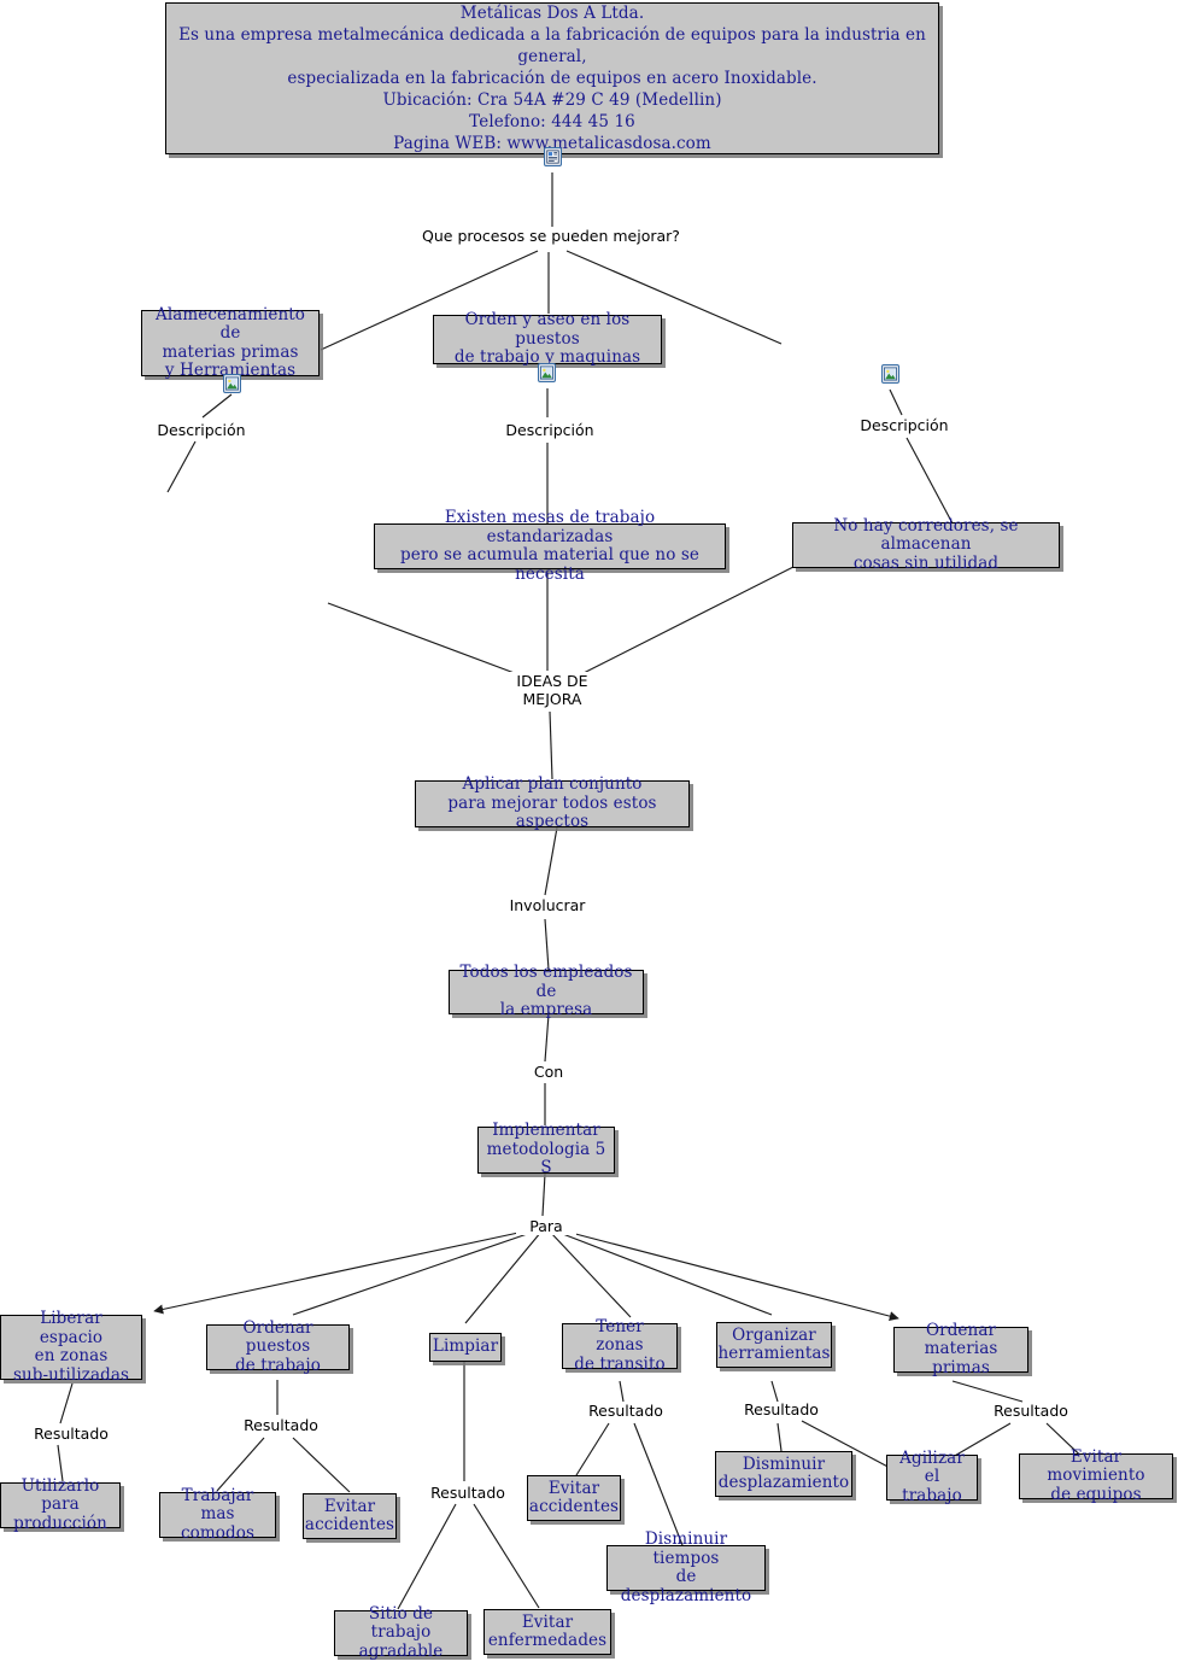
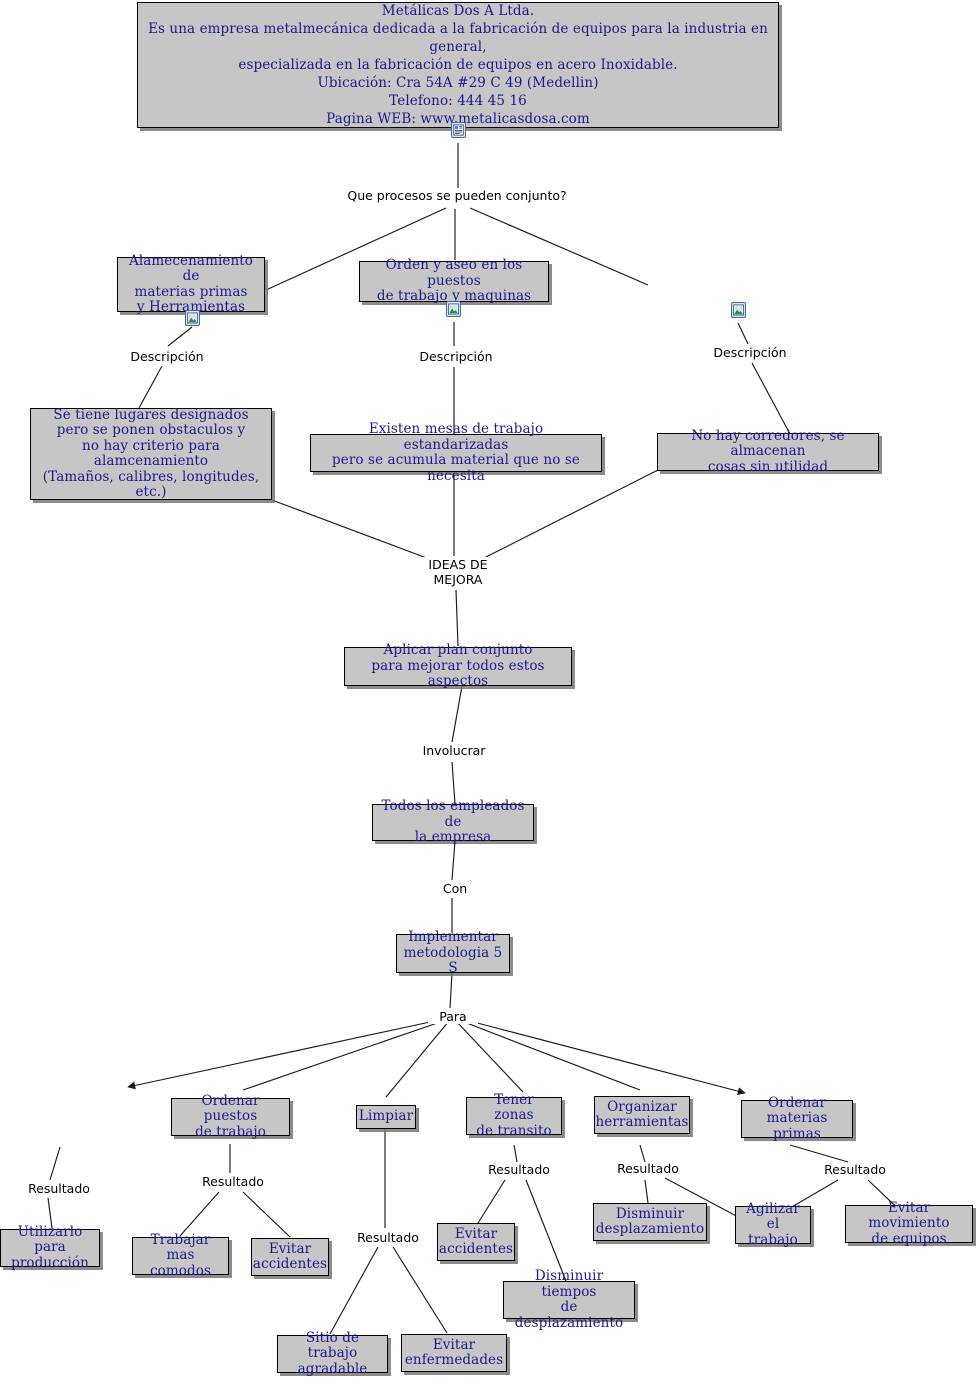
  Metálicas Dos A Ltda.
  Es una empresa metalmecánica dedicada a la fabricación de equipos para la industria en general,
  especializada en la fabricación de equipos en acero Inoxidable.
  Ubicación: Cra 54A #29 C 49 (Medellin)
  Telefono: 444 45 16
  Pagina WEB: www.metalicasdosa.com
- Que procesos se pueden mejorar?
+ Que procesos se pueden conjunto?
  Alamecenamiento de
  materias primas
  y Herramientas
  Orden y aseo en los puestos
  de trabajo y maquinas
  Descripción
  Descripción
  Descripción
+ Se tiene lugares designados
+ pero se ponen obstaculos y
+ no hay criterio para alamcenamiento
+ (Tamaños, calibres, longitudes, etc.)
  Existen mesas de trabajo estandarizadas
  pero se acumula material que no se necesita
  No hay corredores, se almacenan
  cosas sin utilidad
  IDEAS DE
  MEJORA
  Aplicar plan conjunto
  para mejorar todos estos aspectos
  Involucrar
  Todos los empleados de
  la empresa
  Con
  Implementar
  metodologia 5 S
  Para
- Liberar espacio
- en zonas
- sub-utilizadas
  Ordenar puestos
  de trabajo
  Limpiar
  Tener zonas
  de transito
  Organizar
  herramientas
  Ordenar
  materias primas
  Resultado
  Resultado
  Resultado
  Resultado
  Resultado
  Resultado
  Utilizarlo para
  producción
  Trabajar
  mas comodos
  Evitar
  accidentes
  Evitar
  accidentes
  Disminuir
  desplazamiento
  Agilizar
  el trabajo
  Evitar movimiento
  de equipos
  Disminuir tiempos
  de desplazamiento
  Sitio de trabajo
  agradable
  Evitar
  enfermedades
